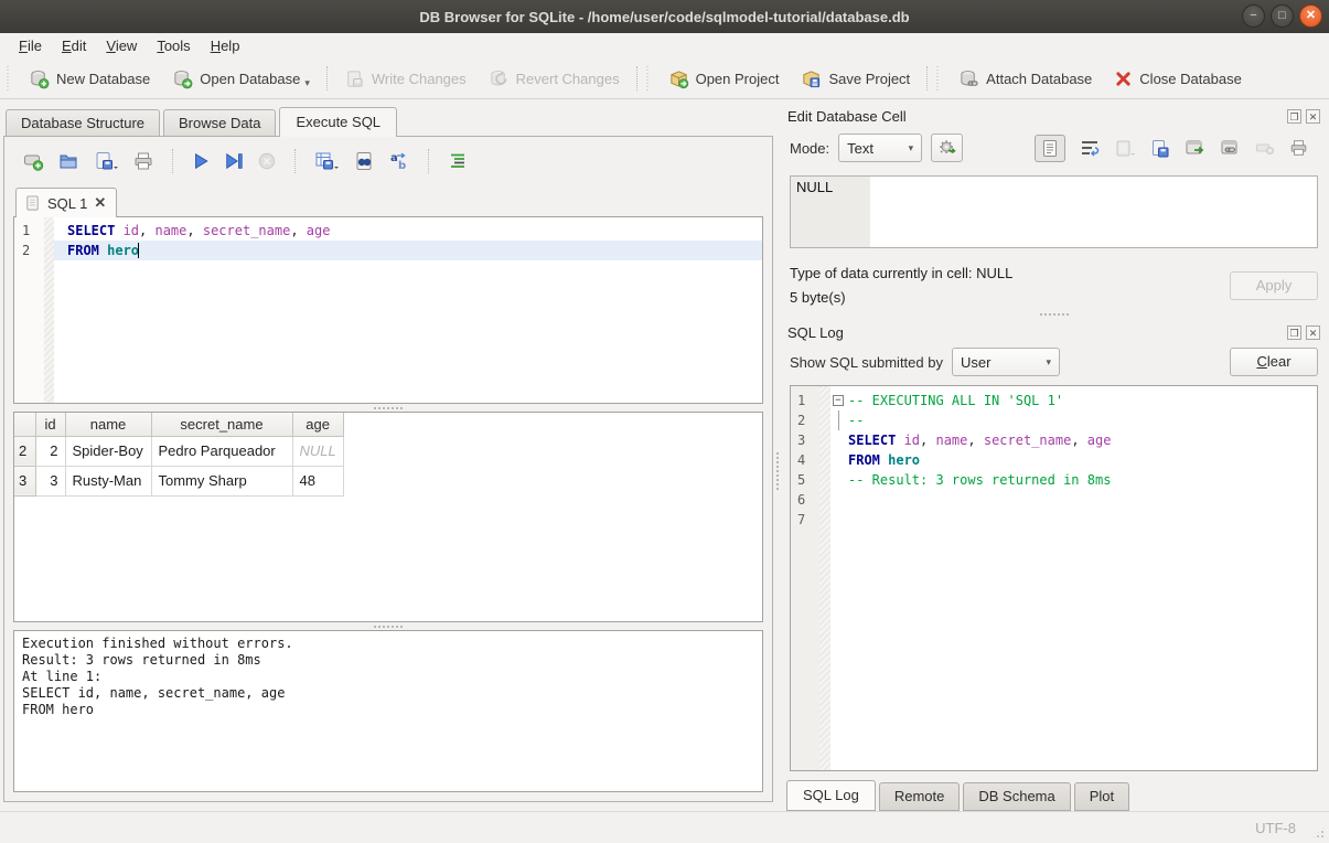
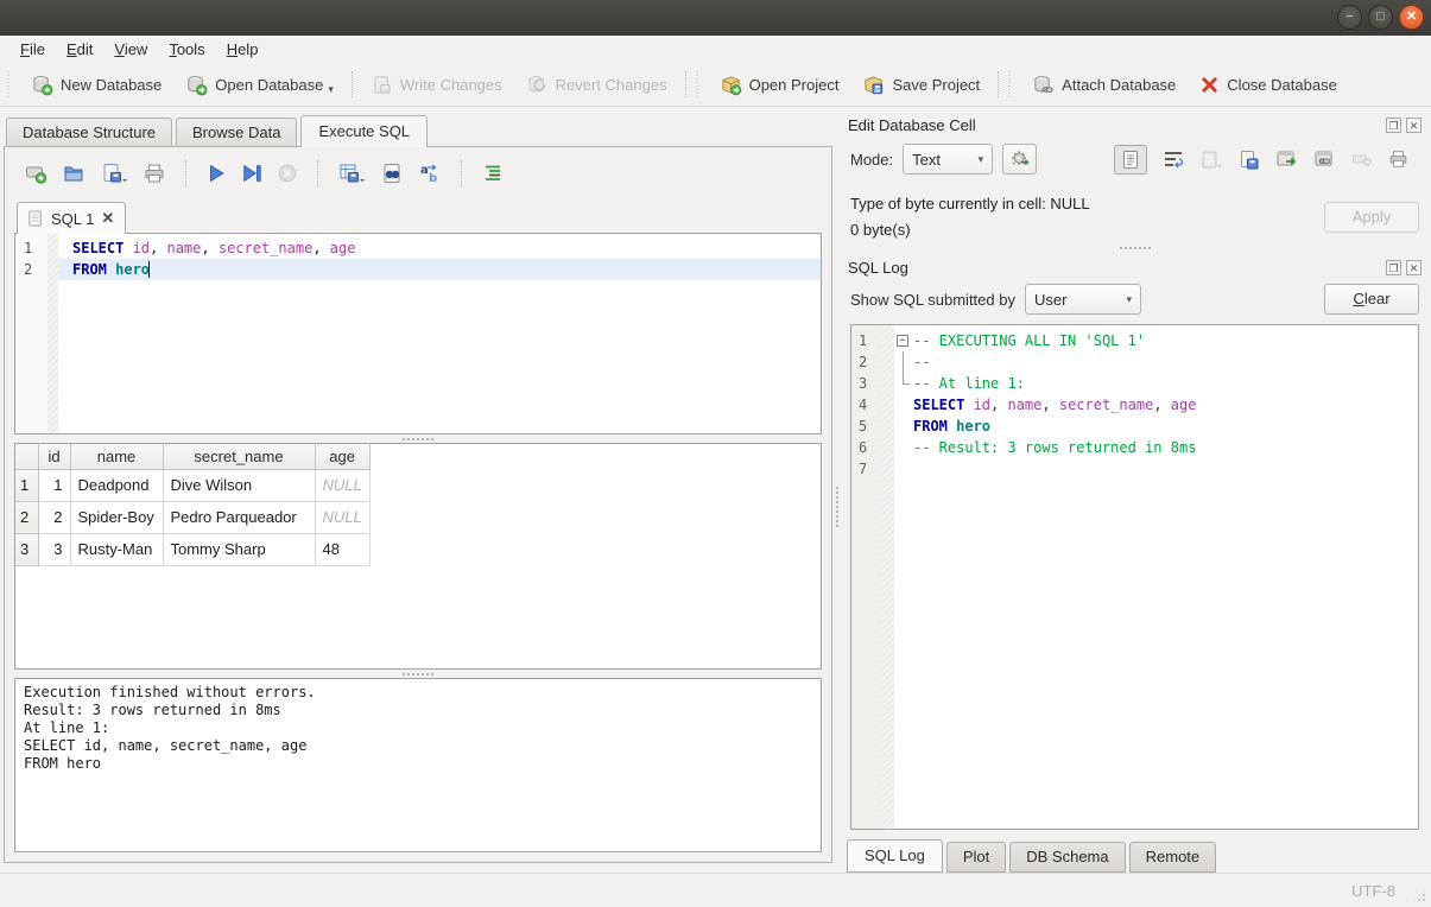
- DB Browser for SQLite - /home/user/code/sqlmodel-tutorial/database.db
  −
  □
  ✕
  File
  Edit
  View
  Tools
  Help
  New Database
  Open Database
  ▾
  Write Changes
  Revert Changes
  Open Project
  Save Project
  Attach Database
  Close Database
  Database Structure
  Browse Data
  Execute SQL
  a
  b
  SQL 1
  ✕
  1
  2
  SELECT id, name, secret_name, age
  FROM hero
  	id	name	secret_name	age
+ 1	1	Deadpond	Dive Wilson	NULL
  2	2	Spider-Boy	Pedro Parqueador	NULL
  3	3	Rusty-Man	Tommy Sharp	48
  Execution finished without errors.
  Result: 3 rows returned in 8ms
  At line 1:
  SELECT id, name, secret_name, age
  FROM hero
  Edit Database Cell
  ❐
  ✕
  Mode:
  Text
  ▾
- NULL
- Type of data currently in cell: NULL
+ Type of byte currently in cell: NULL
- 5 byte(s)
+ 0 byte(s)
  Apply
  SQL Log
  ❐
  ✕
  Show SQL submitted by
  User
  ▾
  Clear
  1
  2
  3
  4
  5
  6
  7
  −
  -- EXECUTING ALL IN 'SQL 1'
  --
+ -- At line 1:
  SELECT
  id
  ,
  name
  ,
  secret_name
  ,
  age
  FROM
  hero
  -- Result: 3 rows returned in 8ms
  SQL Log
- Remote
+ Plot
  DB Schema
- Plot
+ Remote
  UTF-8
